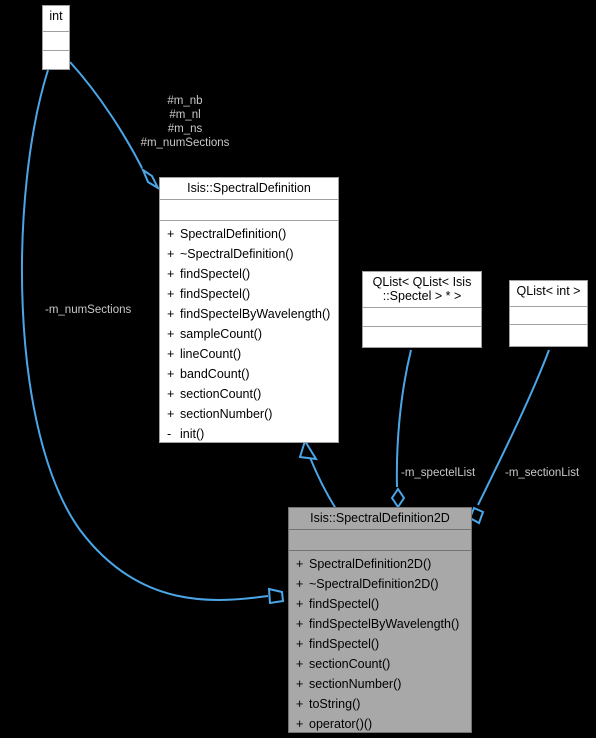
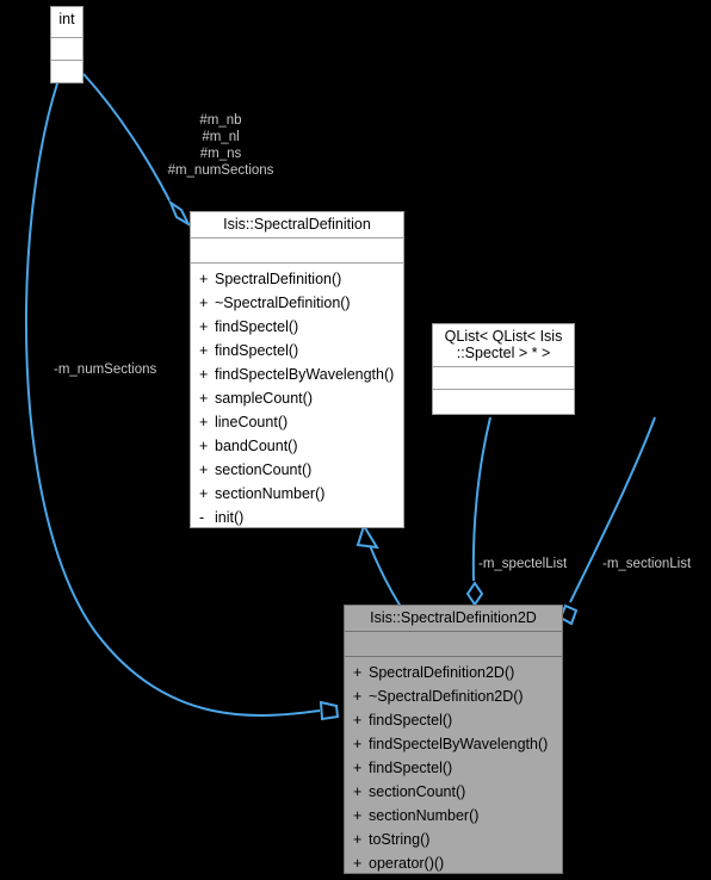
  int
  Isis::SpectralDefinition
  + SpectralDefinition()
  + ~SpectralDefinition()
  + findSpectel()
  + findSpectel()
  + findSpectelByWavelength()
  + sampleCount()
  + lineCount()
  + bandCount()
  + sectionCount()
  + sectionNumber()
  - init()
  QList< QList< Isis
  ::Spectel > * >
- QList< int >
  Isis::SpectralDefinition2D
  + SpectralDefinition2D()
  + ~SpectralDefinition2D()
  + findSpectel()
  + findSpectelByWavelength()
  + findSpectel()
  + sectionCount()
  + sectionNumber()
  + toString()
  + operator()()
  #m_nb
  #m_nl
  #m_ns
  #m_numSections
  -m_numSections
  -m_spectelList
  -m_sectionList
